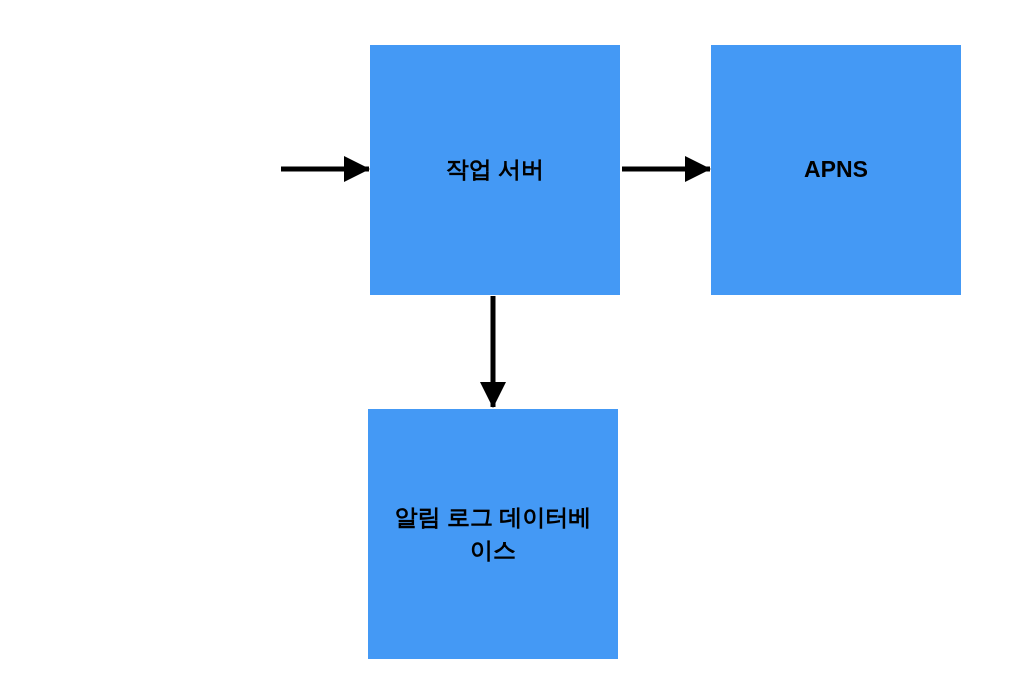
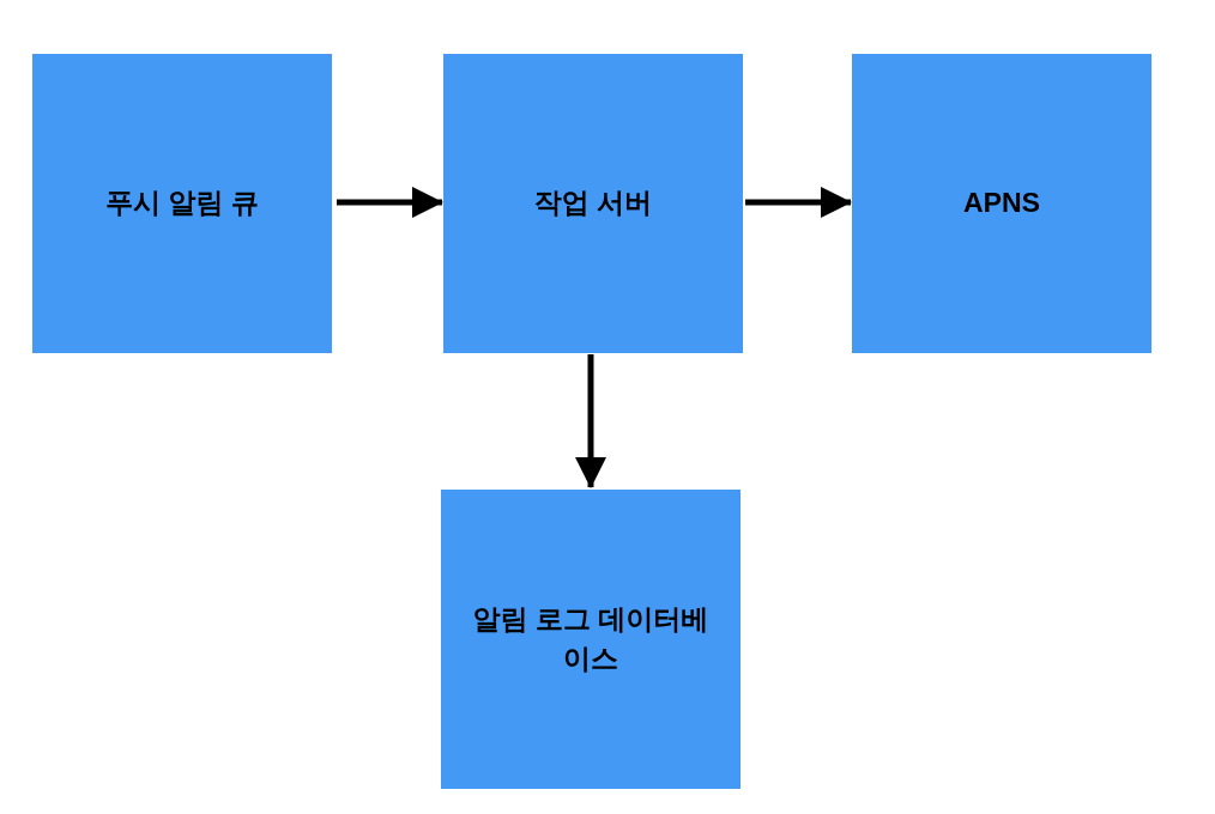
+ 푸시 알림 큐
  작업 서버
  APNS
  알림 로그 데이터베
  이스
